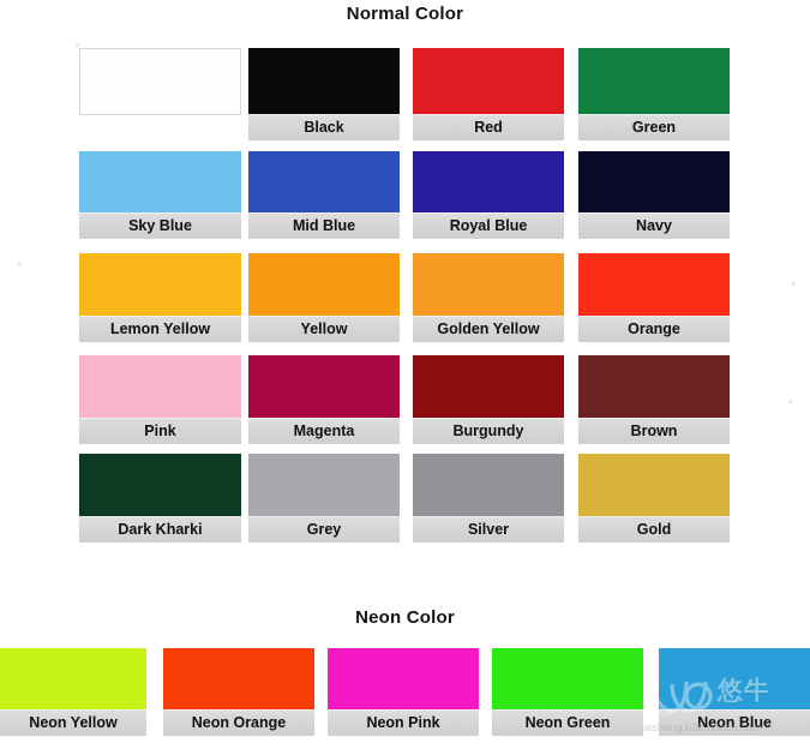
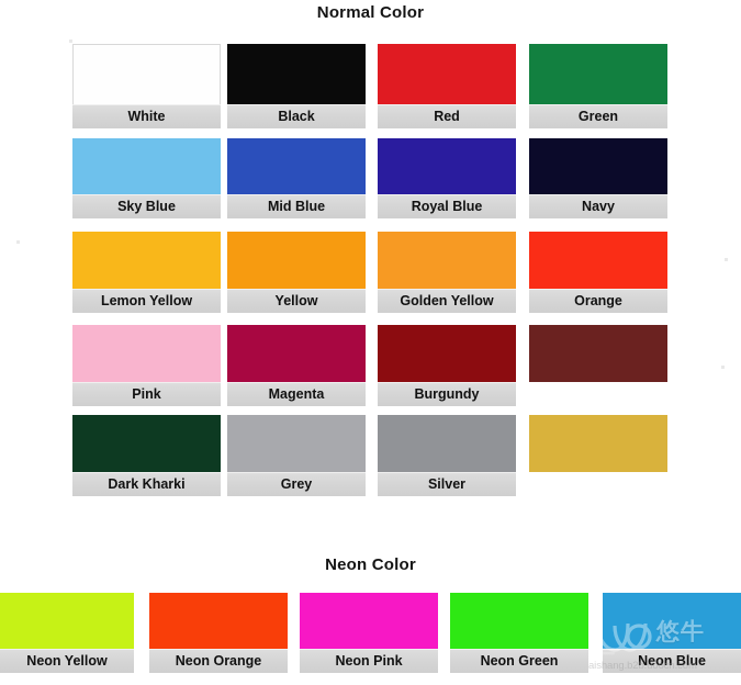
  Normal Color
+ White
  Black
  Red
  Green
  Sky Blue
  Mid Blue
  Royal Blue
  Navy
  Lemon Yellow
  Yellow
  Golden Yellow
  Orange
  Pink
  Magenta
  Burgundy
- Brown
  Dark Kharki
  Grey
  Silver
- Gold
  Neon Color
  Neon Yellow
  Neon Orange
  Neon Pink
  Neon Green
  Neon Blue
  悠牛
  aishang.b2b.uoocn.com
